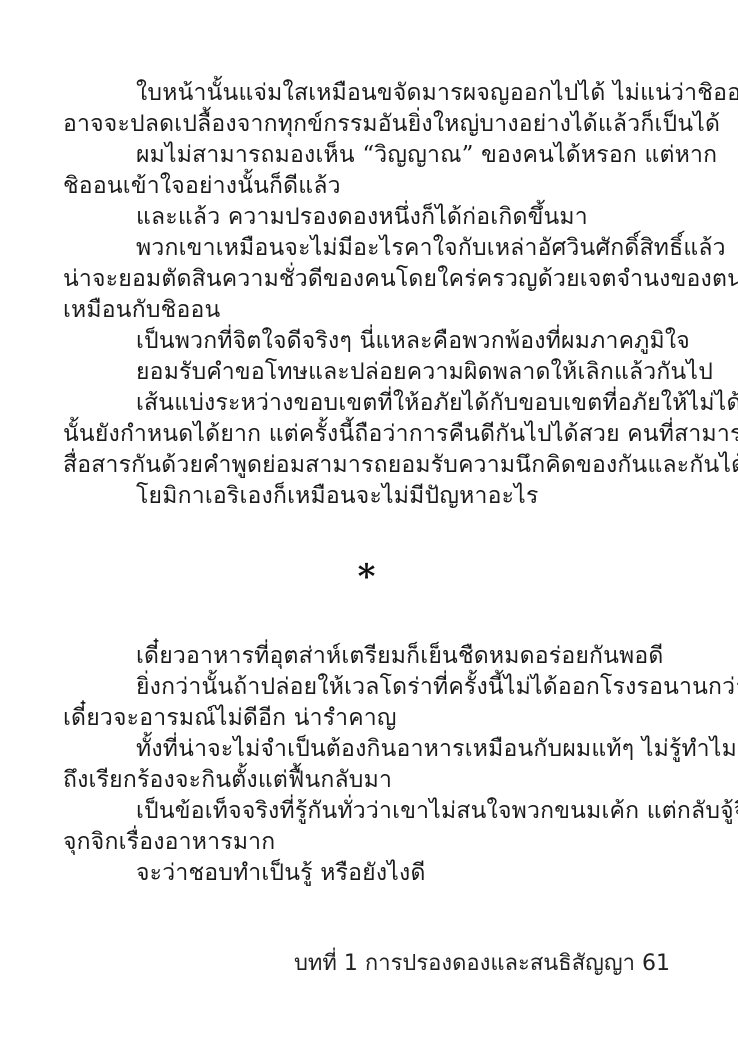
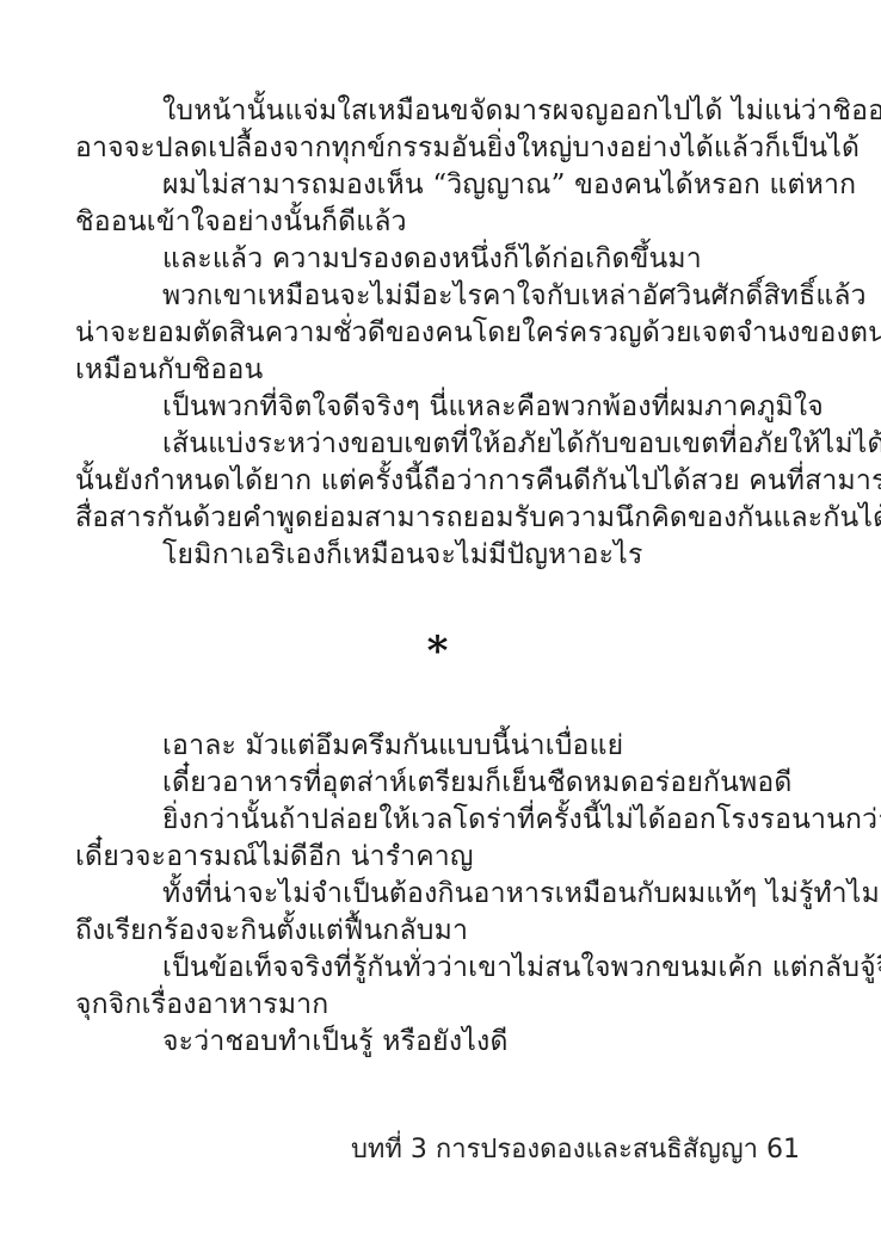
  ใบหน้านั้นแจ่มใสเหมือนขจัดมารผจญออกไปได้ ไม่แน่ว่าชิออ
  อาจจะปลดเปลื้องจากทุกข์กรรมอันยิ่งใหญ่บางอย่างได้แล้วก็เป็นได้
  ผมไม่สามารถมองเห็น “วิญญาณ” ของคนได้หรอก แต่หาก
  ชิออนเข้าใจอย่างนั้นก็ดีแล้ว
  และแล้ว ความปรองดองหนึ่งก็ได้ก่อเกิดขึ้นมา
  พวกเขาเหมือนจะไม่มีอะไรคาใจกับเหล่าอัศวินศักดิ์สิทธิ์แล้ว
  น่าจะยอมตัดสินความชั่วดีของคนโดยใคร่ครวญด้วยเจตจำนงของตน
  เหมือนกับชิออน
  เป็นพวกที่จิตใจดีจริงๆ นี่แหละคือพวกพ้องที่ผมภาคภูมิใจ
- ยอมรับคำขอโทษและปล่อยความผิดพลาดให้เลิกแล้วกันไป
  เส้นแบ่งระหว่างขอบเขตที่ให้อภัยได้กับขอบเขตที่อภัยให้ไม่ได้
  นั้นยังกำหนดได้ยาก แต่ครั้งนี้ถือว่าการคืนดีกันไปได้สวย คนที่สามาร
  สื่อสารกันด้วยคำพูดย่อมสามารถยอมรับความนึกคิดของกันและกันไ
  โยมิกาเอริเองก็เหมือนจะไม่มีปัญหาอะไร
  *
+ เอาละ มัวแต่อึมครึมกันแบบนี้น่าเบื่อแย่
  เดี๋ยวอาหารที่อุตส่าห์เตรียมก็เย็นชืดหมดอร่อยกันพอดี
  ยิ่งกว่านั้นถ้าปล่อยให้เวลโดร่าที่ครั้งนี้ไม่ได้ออกโรงรอนานกว่
  เดี๋ยวจะอารมณ์ไม่ดีอีก น่ารำคาญ
  ทั้งที่น่าจะไม่จำเป็นต้องกินอาหารเหมือนกับผมแท้ๆ ไม่รู้ทำไม
  ถึงเรียกร้องจะกินตั้งแต่ฟื้นกลับมา
  เป็นข้อเท็จจริงที่รู้กันทั่วว่าเขาไม่สนใจพวกขนมเค้ก แต่กลับจู้
  จุกจิกเรื่องอาหารมาก
  จะว่าชอบทำเป็นรู้ หรือยังไงดี
- บทที่ 1 การปรองดองและสนธิสัญญา 61
+ บทที่ 3 การปรองดองและสนธิสัญญา 61
